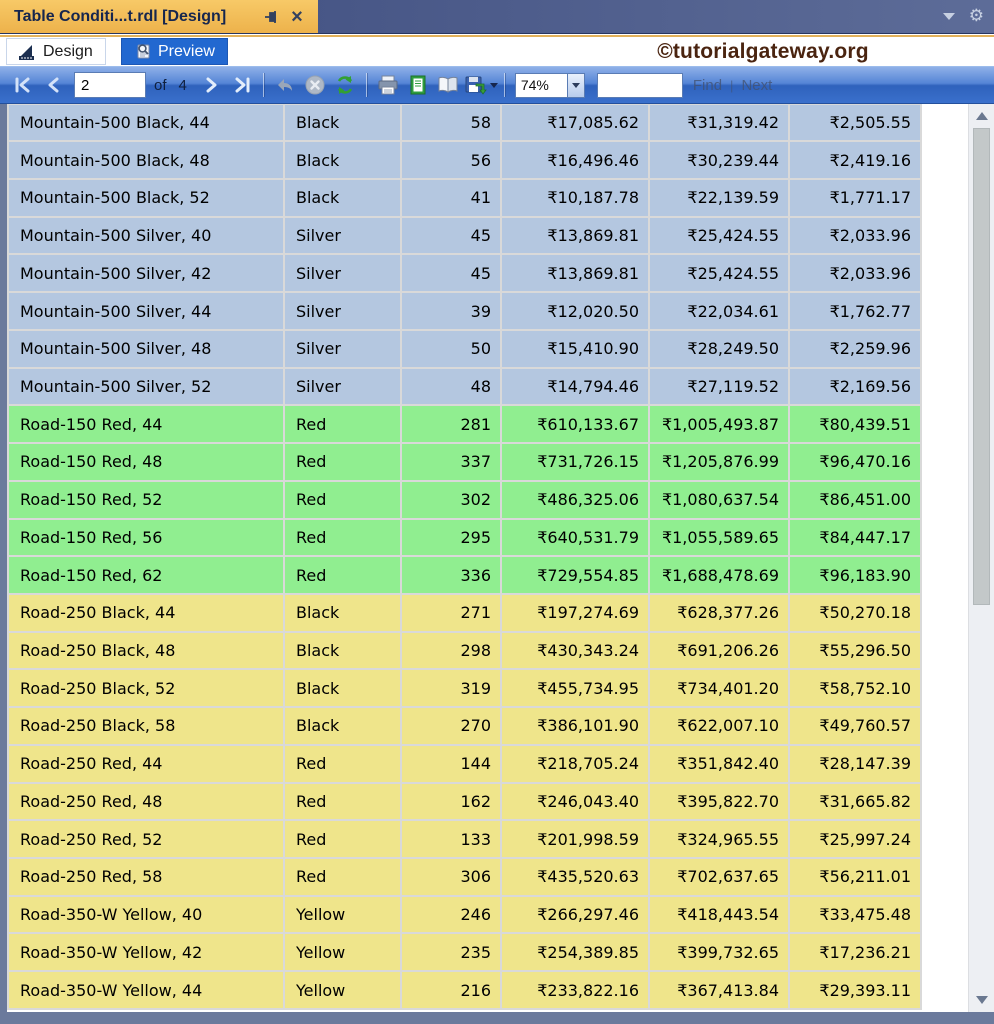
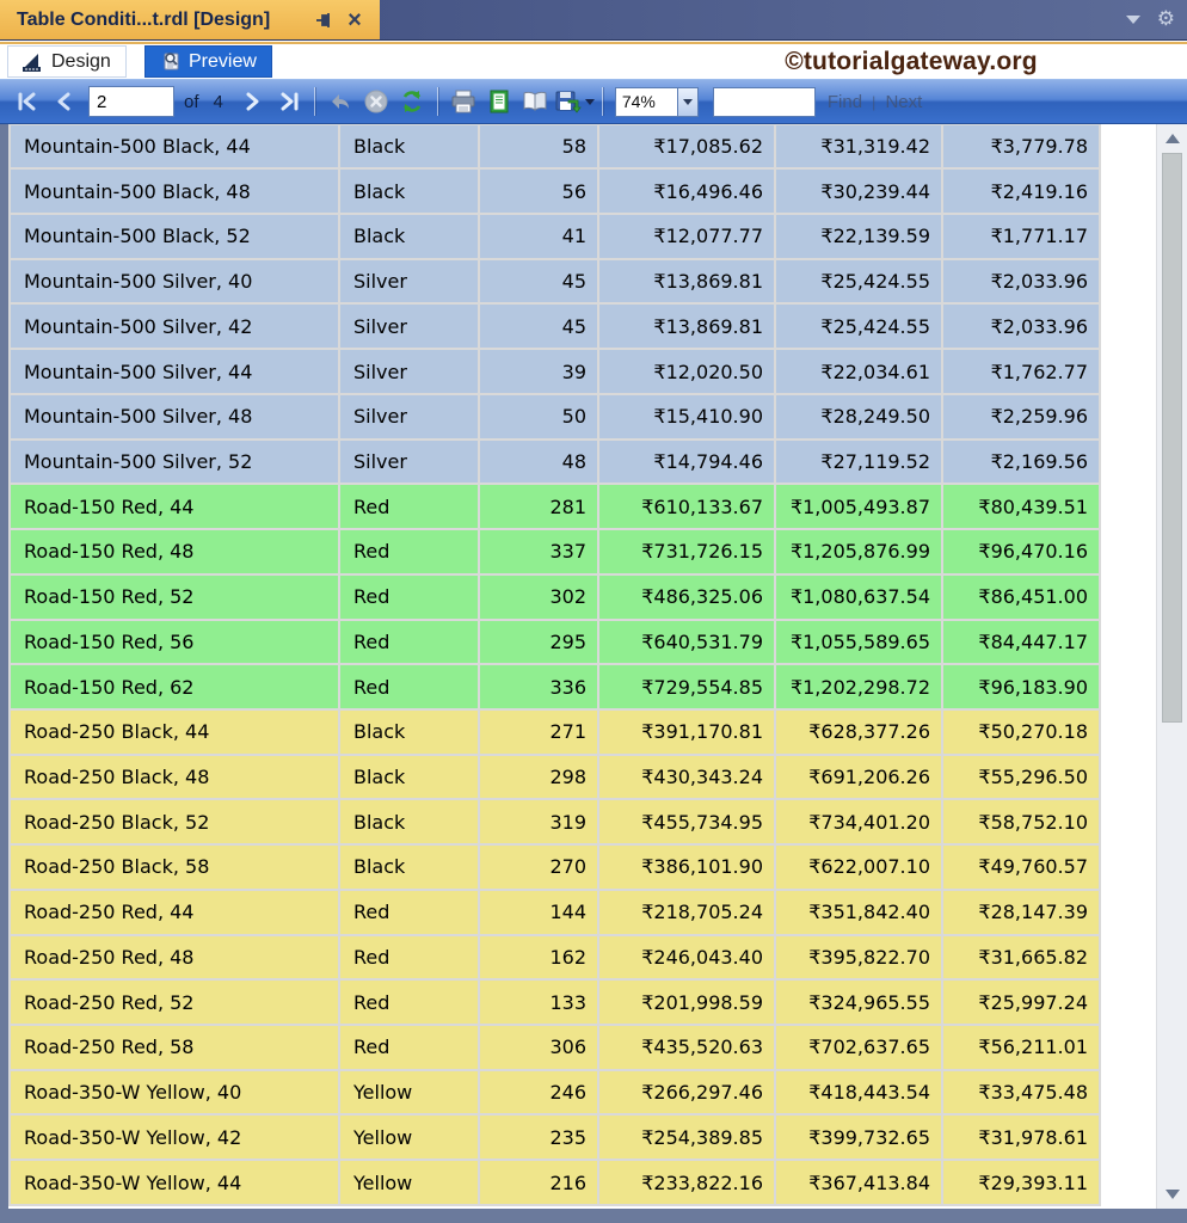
  Table Conditi...t.rdl [Design]
  ×
  ⚙
  Design
  Preview
  ©tutorialgateway.org
  2
  of
  4
  74%
  Find
  |
  Next
- Mountain-500 Black, 44	Black	58	₹17,085.62	₹31,319.42	₹2,505.55
+ Mountain-500 Black, 44	Black	58	₹17,085.62	₹31,319.42	₹3,779.78
  Mountain-500 Black, 48	Black	56	₹16,496.46	₹30,239.44	₹2,419.16
- Mountain-500 Black, 52	Black	41	₹10,187.78	₹22,139.59	₹1,771.17
+ Mountain-500 Black, 52	Black	41	₹12,077.77	₹22,139.59	₹1,771.17
  Mountain-500 Silver, 40	Silver	45	₹13,869.81	₹25,424.55	₹2,033.96
  Mountain-500 Silver, 42	Silver	45	₹13,869.81	₹25,424.55	₹2,033.96
  Mountain-500 Silver, 44	Silver	39	₹12,020.50	₹22,034.61	₹1,762.77
  Mountain-500 Silver, 48	Silver	50	₹15,410.90	₹28,249.50	₹2,259.96
  Mountain-500 Silver, 52	Silver	48	₹14,794.46	₹27,119.52	₹2,169.56
  Road-150 Red, 44	Red	281	₹610,133.67	₹1,005,493.87	₹80,439.51
  Road-150 Red, 48	Red	337	₹731,726.15	₹1,205,876.99	₹96,470.16
  Road-150 Red, 52	Red	302	₹486,325.06	₹1,080,637.54	₹86,451.00
  Road-150 Red, 56	Red	295	₹640,531.79	₹1,055,589.65	₹84,447.17
- Road-150 Red, 62	Red	336	₹729,554.85	₹1,688,478.69	₹96,183.90
+ Road-150 Red, 62	Red	336	₹729,554.85	₹1,202,298.72	₹96,183.90
- Road-250 Black, 44	Black	271	₹197,274.69	₹628,377.26	₹50,270.18
+ Road-250 Black, 44	Black	271	₹391,170.81	₹628,377.26	₹50,270.18
  Road-250 Black, 48	Black	298	₹430,343.24	₹691,206.26	₹55,296.50
  Road-250 Black, 52	Black	319	₹455,734.95	₹734,401.20	₹58,752.10
  Road-250 Black, 58	Black	270	₹386,101.90	₹622,007.10	₹49,760.57
  Road-250 Red, 44	Red	144	₹218,705.24	₹351,842.40	₹28,147.39
  Road-250 Red, 48	Red	162	₹246,043.40	₹395,822.70	₹31,665.82
  Road-250 Red, 52	Red	133	₹201,998.59	₹324,965.55	₹25,997.24
  Road-250 Red, 58	Red	306	₹435,520.63	₹702,637.65	₹56,211.01
  Road-350-W Yellow, 40	Yellow	246	₹266,297.46	₹418,443.54	₹33,475.48
- Road-350-W Yellow, 42	Yellow	235	₹254,389.85	₹399,732.65	₹17,236.21
+ Road-350-W Yellow, 42	Yellow	235	₹254,389.85	₹399,732.65	₹31,978.61
  Road-350-W Yellow, 44	Yellow	216	₹233,822.16	₹367,413.84	₹29,393.11
